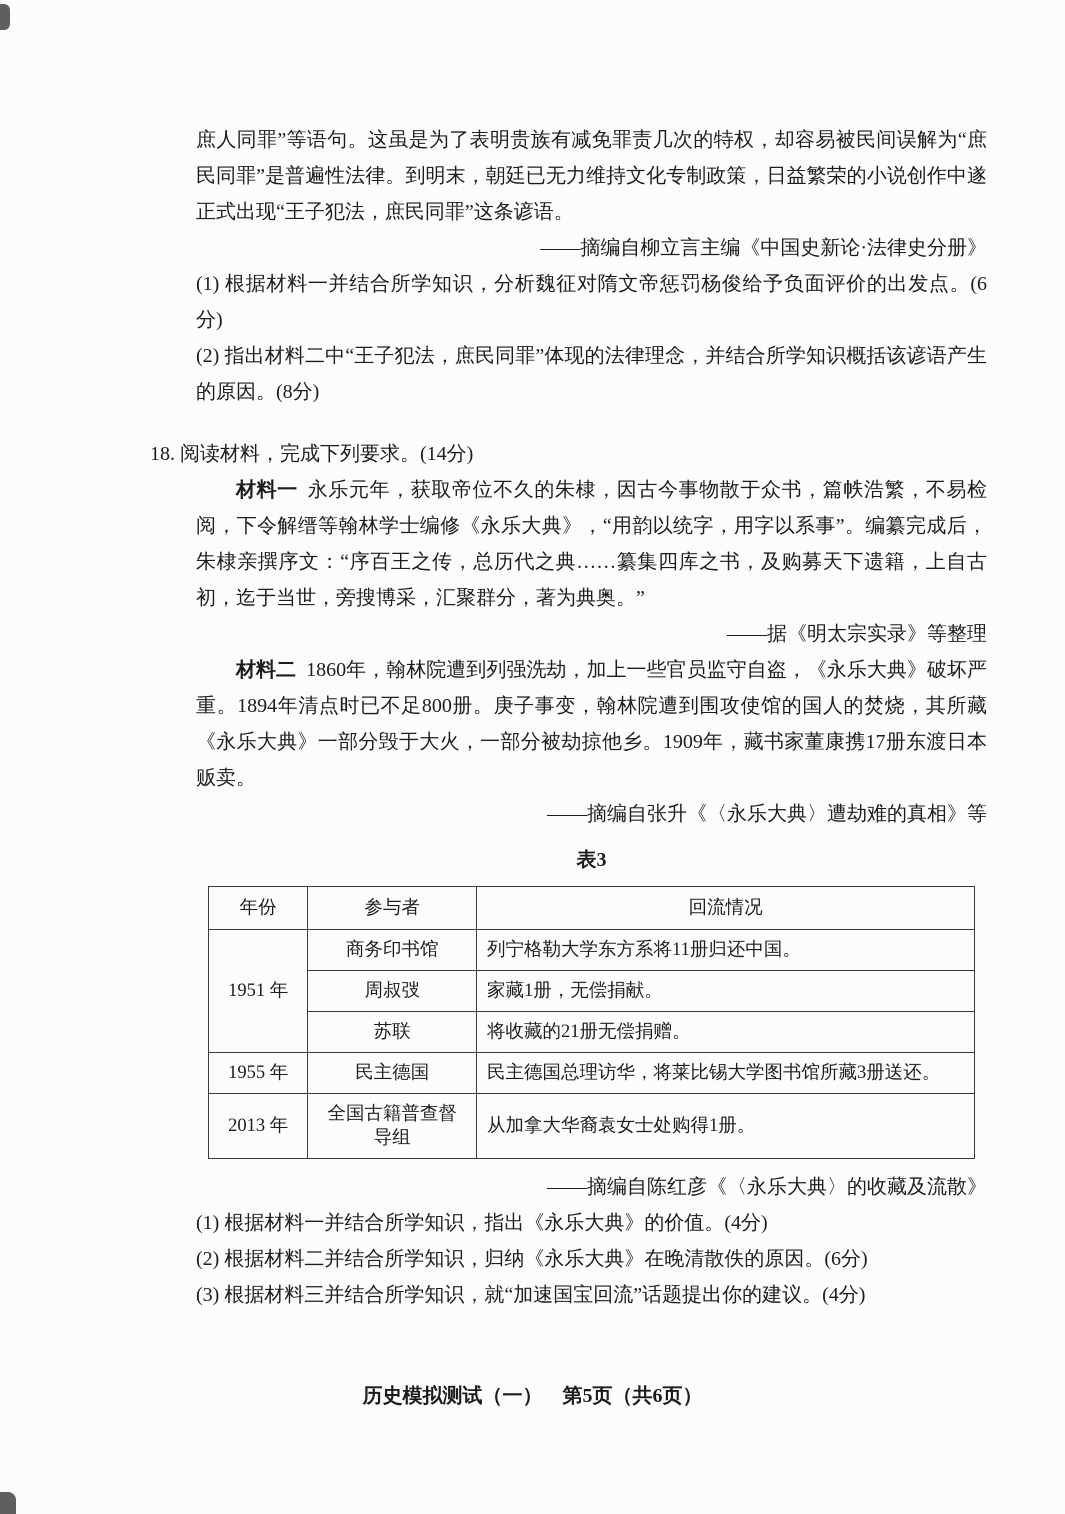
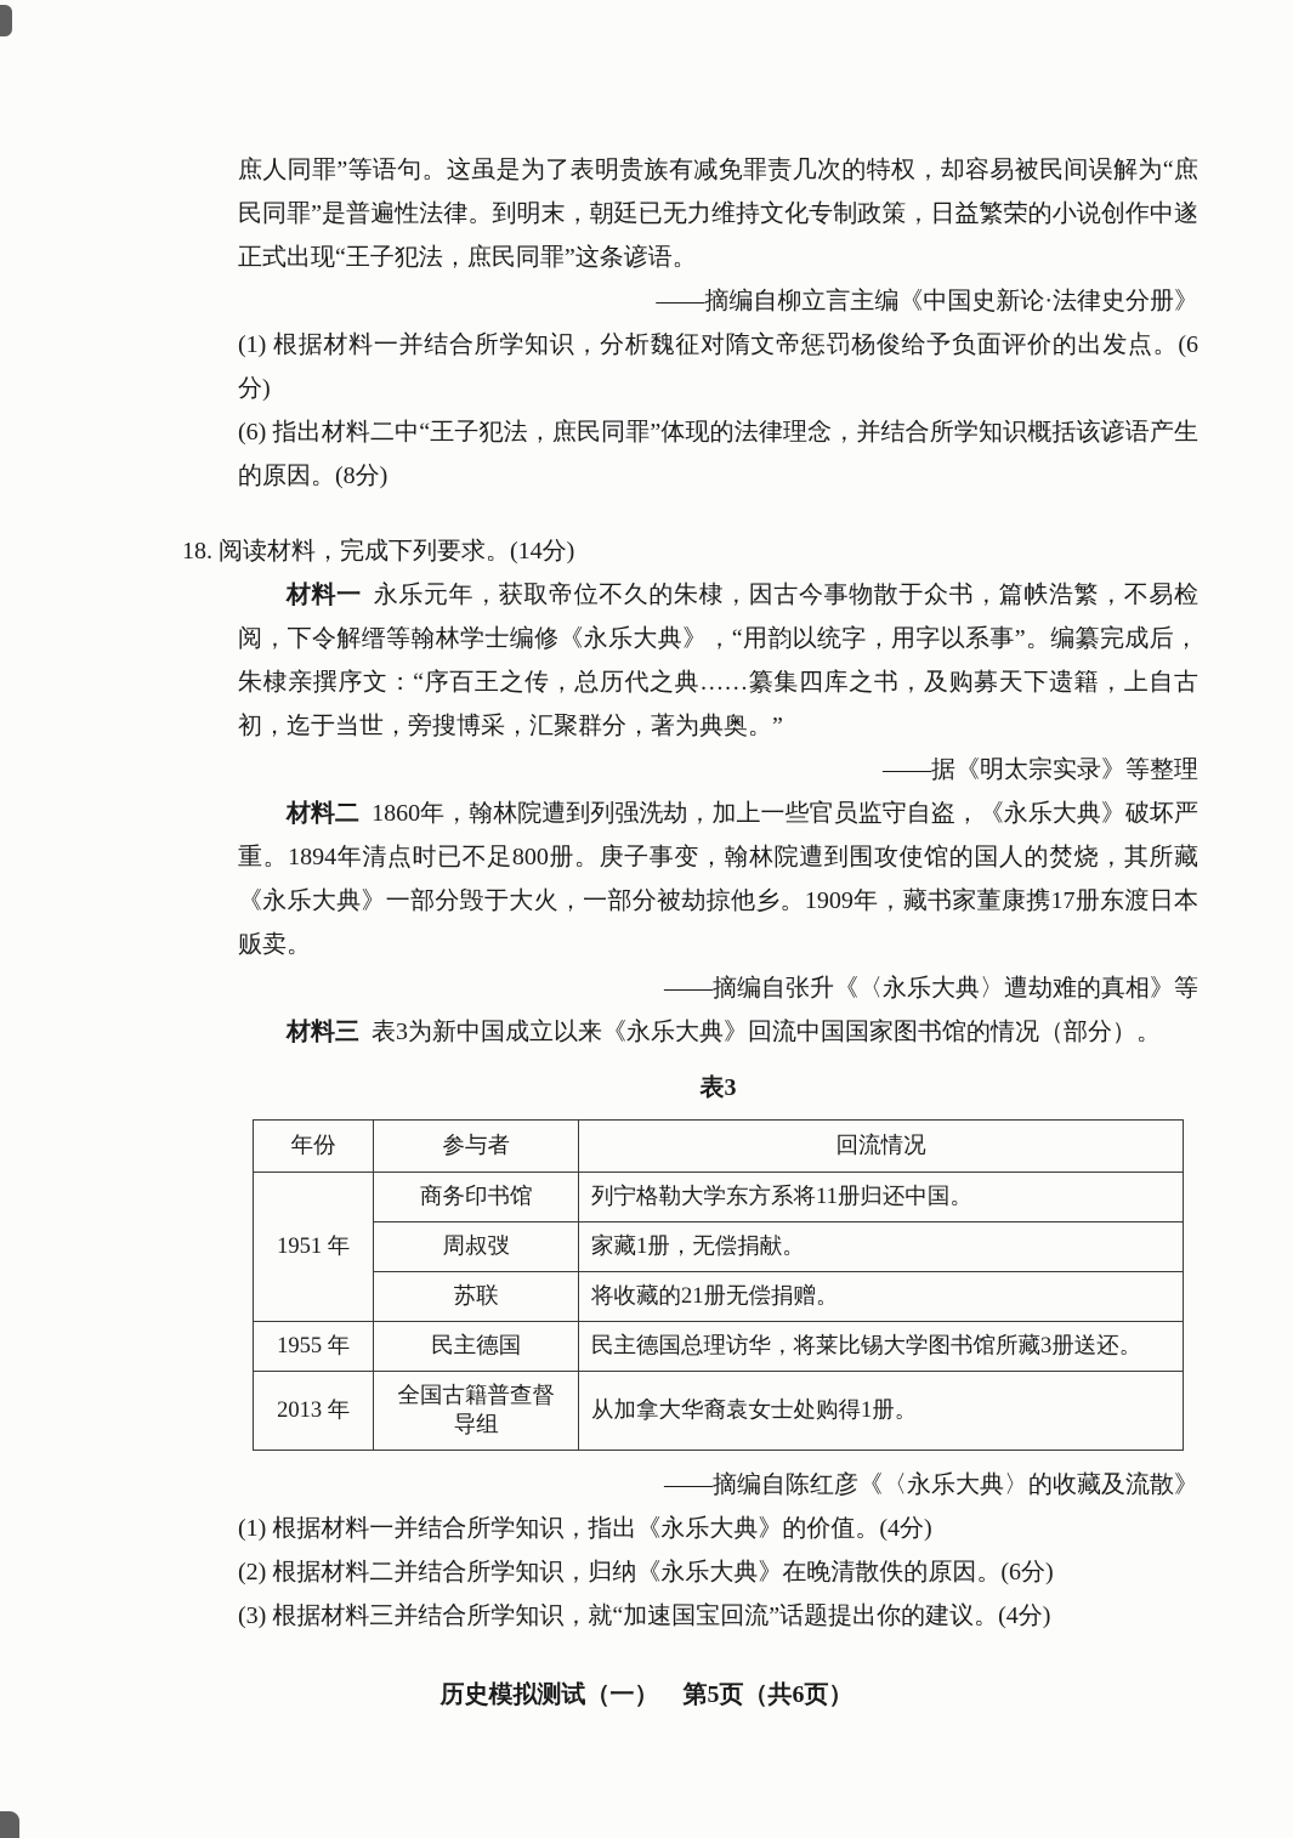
  庶人同罪”等语句。这虽是为了表明贵族有减免罪责几次的特权，却容易被民间误解为“庶民同罪”是普遍性法律。到明末，朝廷已无力维持文化专制政策，日益繁荣的小说创作中遂正式出现“王子犯法，庶民同罪”这条谚语。
  ——摘编自柳立言主编《中国史新论·法律史分册》
  (1) 根据材料一并结合所学知识，分析魏征对隋文帝惩罚杨俊给予负面评价的出发点。(6分)
- (2) 指出材料二中“王子犯法，庶民同罪”体现的法律理念，并结合所学知识概括该谚语产生的原因。(8分)
+ (6) 指出材料二中“王子犯法，庶民同罪”体现的法律理念，并结合所学知识概括该谚语产生的原因。(8分)
  18. 阅读材料，完成下列要求。(14分)
  材料一 永乐元年，获取帝位不久的朱棣，因古今事物散于众书，篇帙浩繁，不易检阅，下令解缙等翰林学士编修《永乐大典》，“用韵以统字，用字以系事”。编纂完成后，朱棣亲撰序文：“序百王之传，总历代之典……纂集四库之书，及购募天下遗籍，上自古初，迄于当世，旁搜博采，汇聚群分，著为典奥。”
  ——据《明太宗实录》等整理
  材料二 1860年，翰林院遭到列强洗劫，加上一些官员监守自盗，《永乐大典》破坏严重。1894年清点时已不足800册。庚子事变，翰林院遭到围攻使馆的国人的焚烧，其所藏《永乐大典》一部分毁于大火，一部分被劫掠他乡。1909年，藏书家董康携17册东渡日本贩卖。
  ——摘编自张升《〈永乐大典〉遭劫难的真相》等
+ 材料三 表3为新中国成立以来《永乐大典》回流中国国家图书馆的情况（部分）。
  表3
  年份	参与者	回流情况
  1951 年	商务印书馆	列宁格勒大学东方系将11册归还中国。
  周叔弢	家藏1册，无偿捐献。
  苏联	将收藏的21册无偿捐赠。
  1955 年	民主德国	民主德国总理访华，将莱比锡大学图书馆所藏3册送还。
  2013 年	全国古籍普查督导组	从加拿大华裔袁女士处购得1册。
  ——摘编自陈红彦《〈永乐大典〉的收藏及流散》
  (1) 根据材料一并结合所学知识，指出《永乐大典》的价值。(4分)
  (2) 根据材料二并结合所学知识，归纳《永乐大典》在晚清散佚的原因。(6分)
  (3) 根据材料三并结合所学知识，就“加速国宝回流”话题提出你的建议。(4分)
  历史模拟测试（一） 第5页（共6页）
